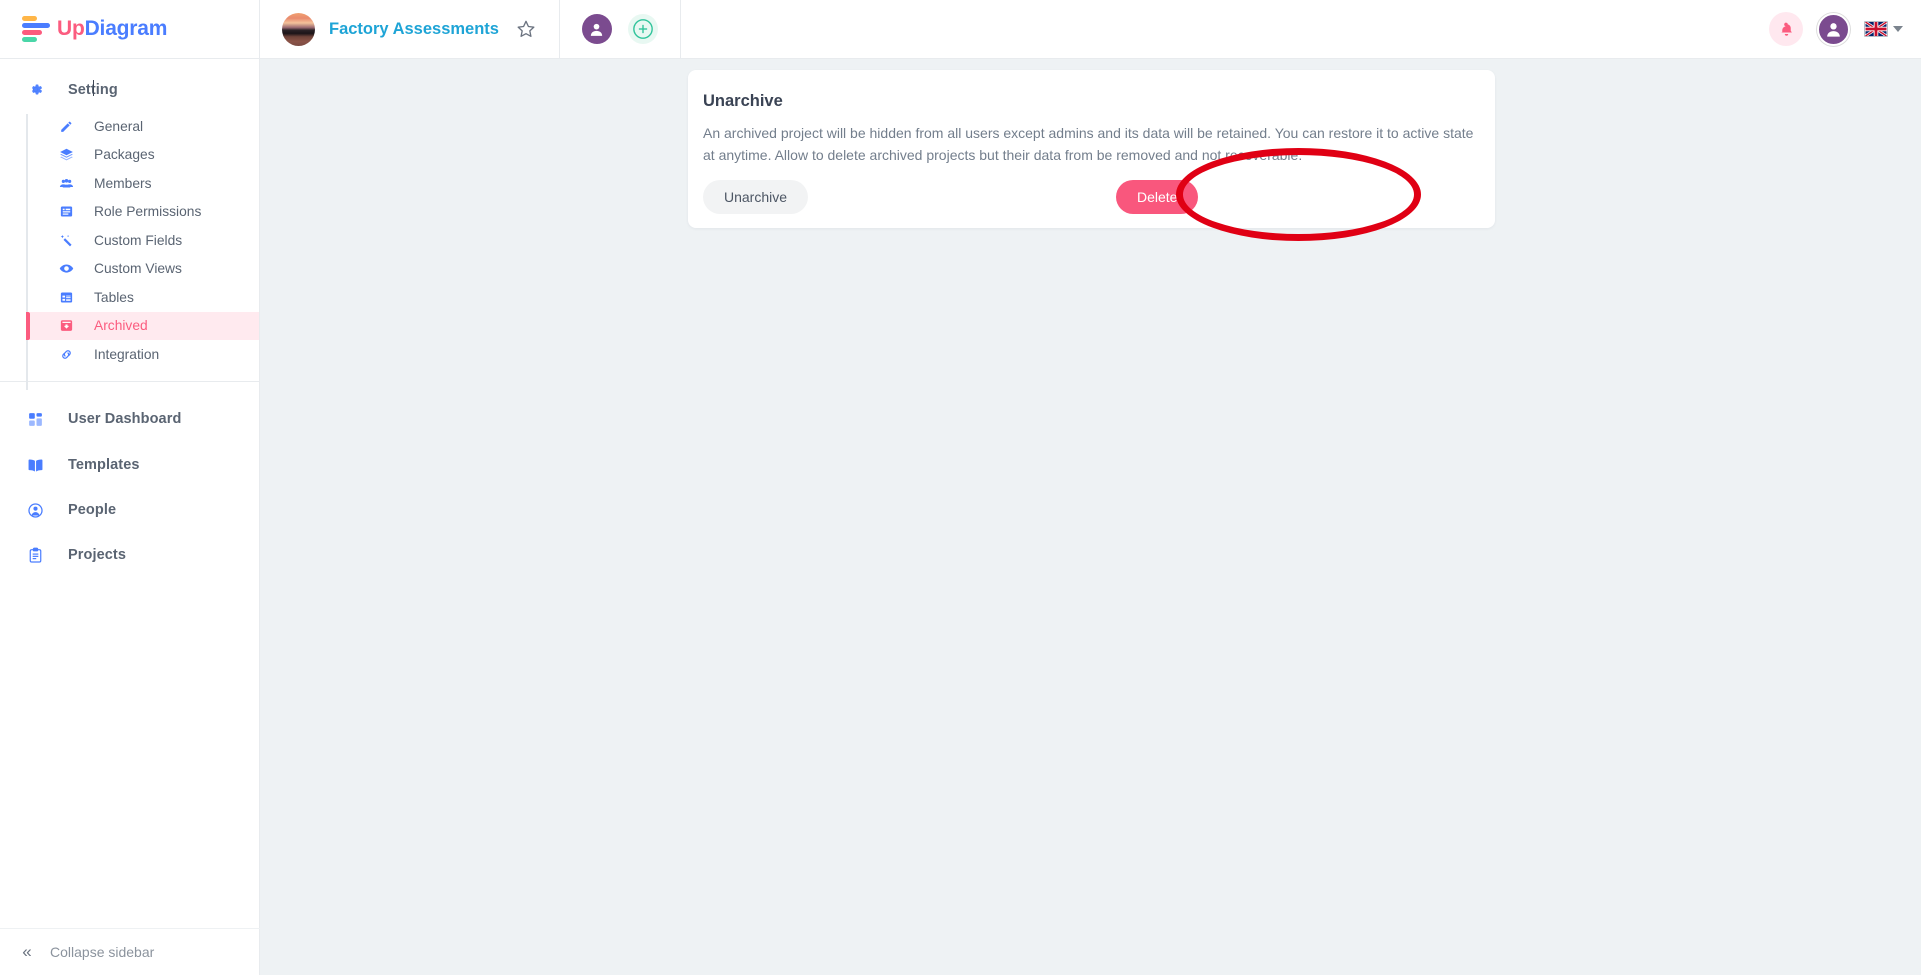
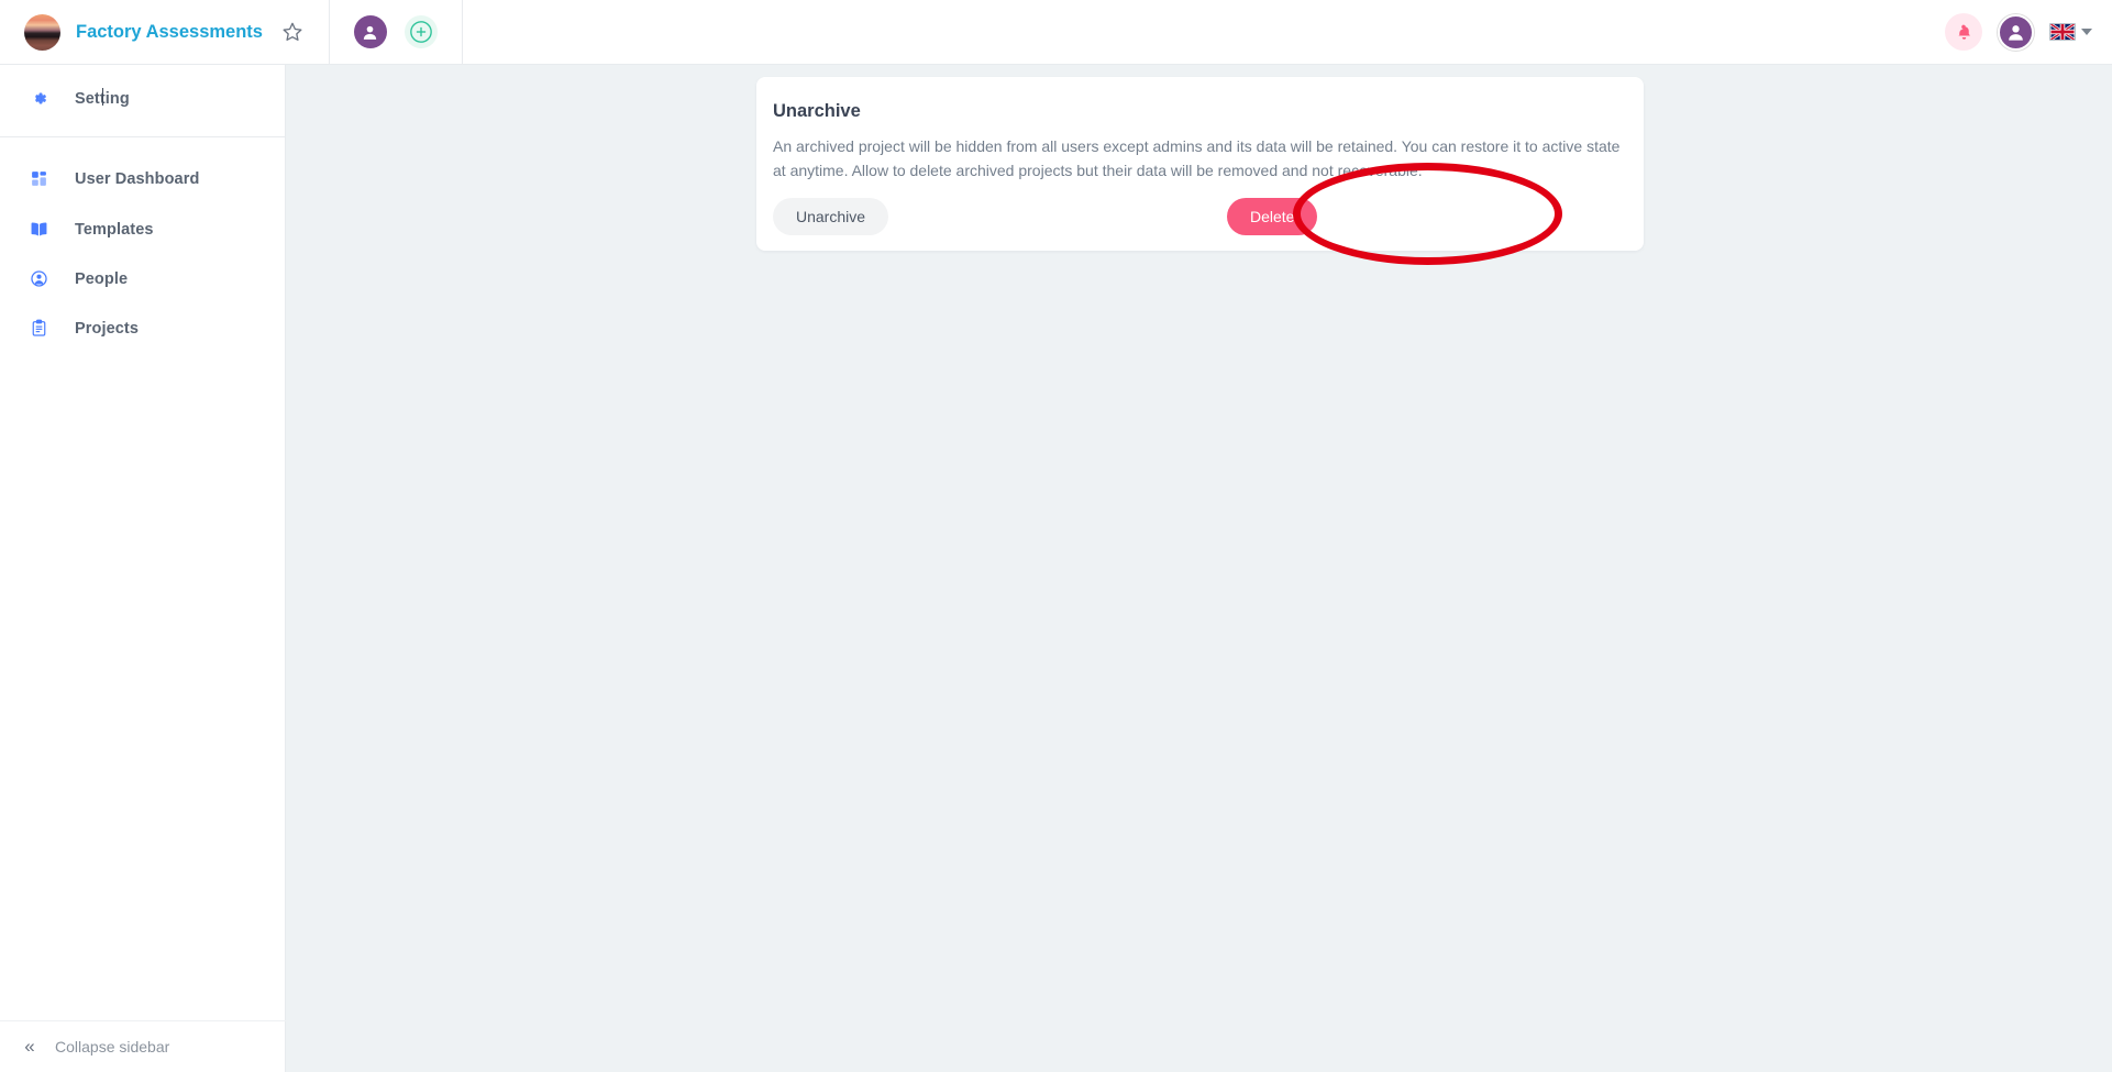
- UpDiagram
  Factory Assessments
  Setting
- General
- Packages
- Members
- Role Permissions
- Custom Fields
- Custom Views
- Tables
- Archived
- Integration
  User Dashboard
  Templates
  People
  Projects
  «
  Collapse sidebar
  Unarchive
- An archived project will be hidden from all users except admins and its data will be retained. You can restore it to active state at anytime. Allow to delete archived projects but their data from be removed and not recoverable.
+ An archived project will be hidden from all users except admins and its data will be retained. You can restore it to active state at anytime. Allow to delete archived projects but their data will be removed and not recoverable.
  Unarchive
  Delete
